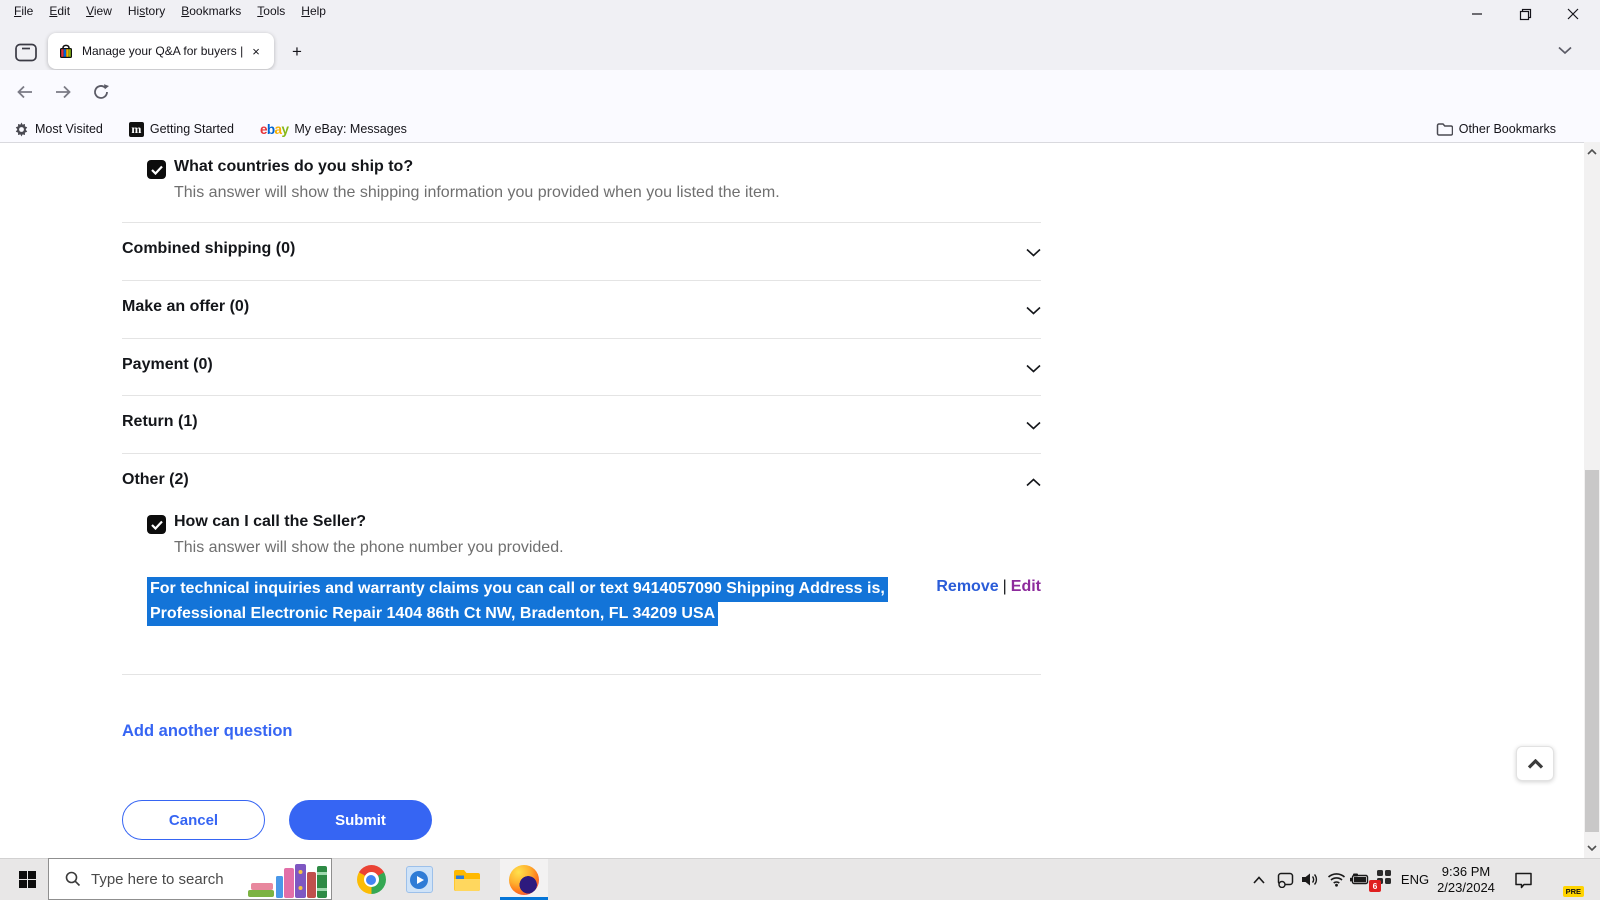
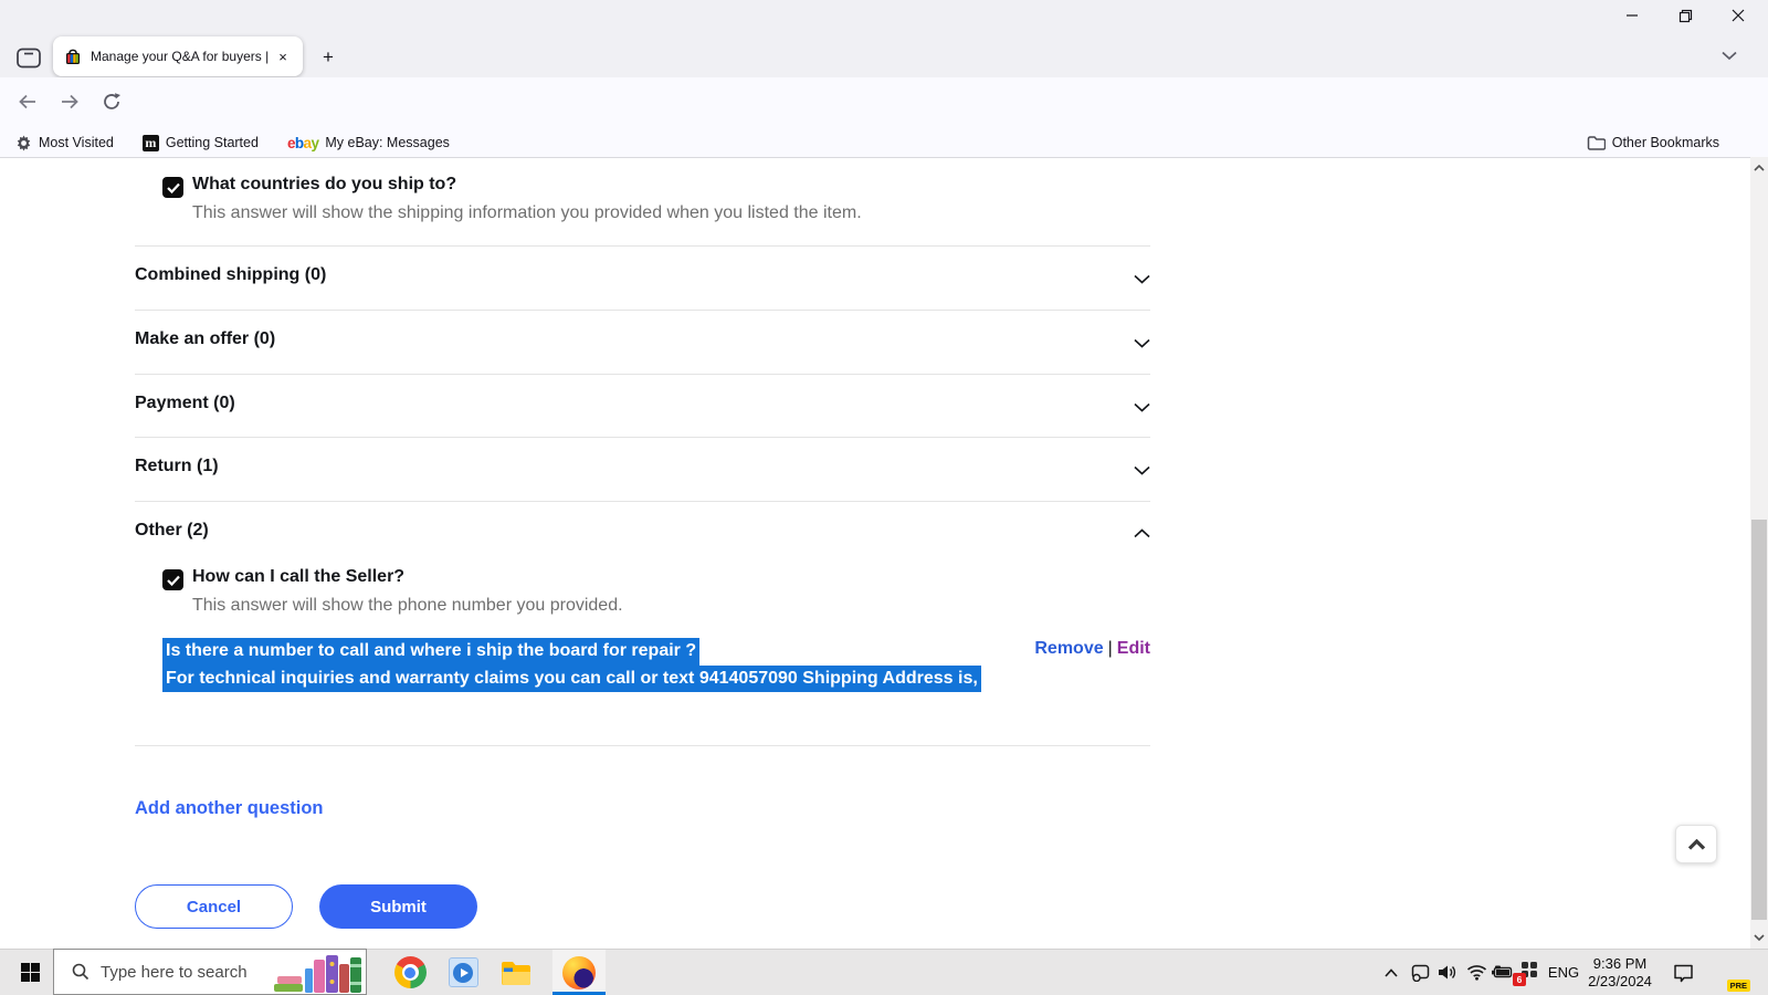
- File
- Edit
- View
- History
- Bookmarks
- Tools
- Help
  Manage your Q&A for buyers |
  ×
  +
  Most Visited
  m
  Getting Started
  ebay
  My eBay: Messages
  Other Bookmarks
  What countries do you ship to?
  This answer will show the shipping information you provided when you listed the item.
  Combined shipping (0)
  Make an offer (0)
  Payment (0)
  Return (1)
  Other (2)
  How can I call the Seller?
  This answer will show the phone number you provided.
+ Is there a number to call and where i ship the board for repair ?
  For technical inquiries and warranty claims you can call or text 9414057090 Shipping Address is,
- Professional Electronic Repair 1404 86th Ct NW, Bradenton, FL 34209 USA
  Remove | Edit
  Add another question
  Cancel
  Submit
  Type here to search
  6
  ENG
  9:36 PM
  2/23/2024
  PRE
